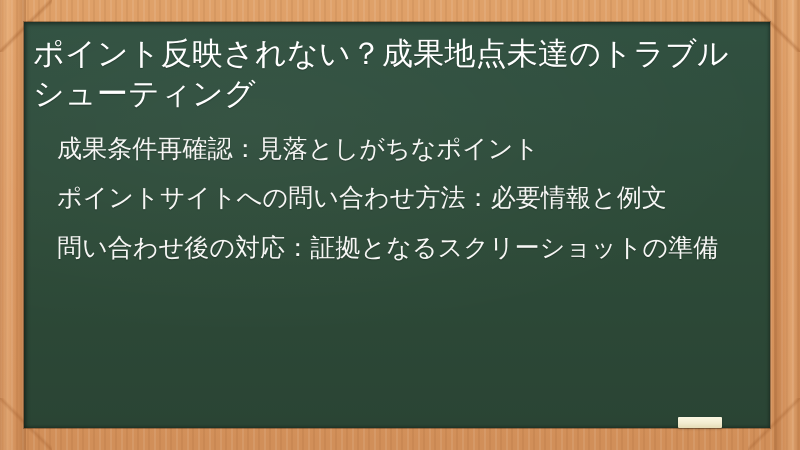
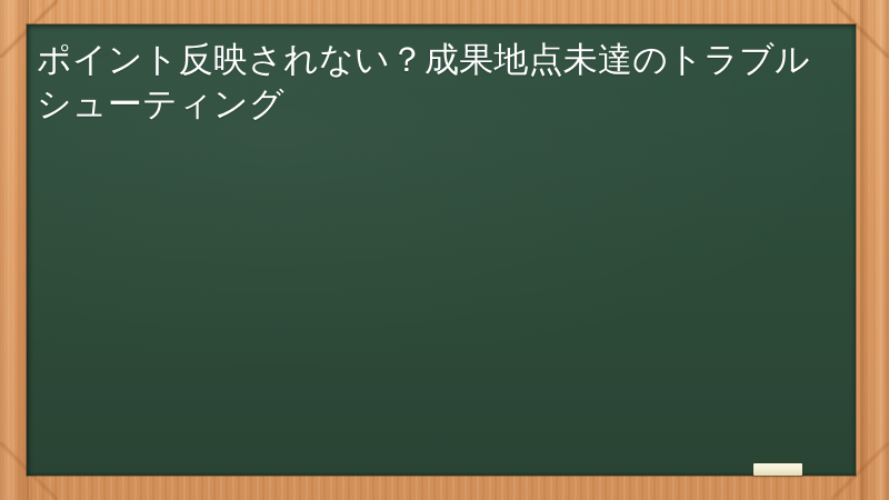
  ポイント反映されない？成果地点未達のトラブルシューティング
- 成果条件再確認：見落としがちなポイント
- ポイントサイトへの問い合わせ方法：必要情報と例文
- 問い合わせ後の対応：証拠となるスクリーショットの準備
